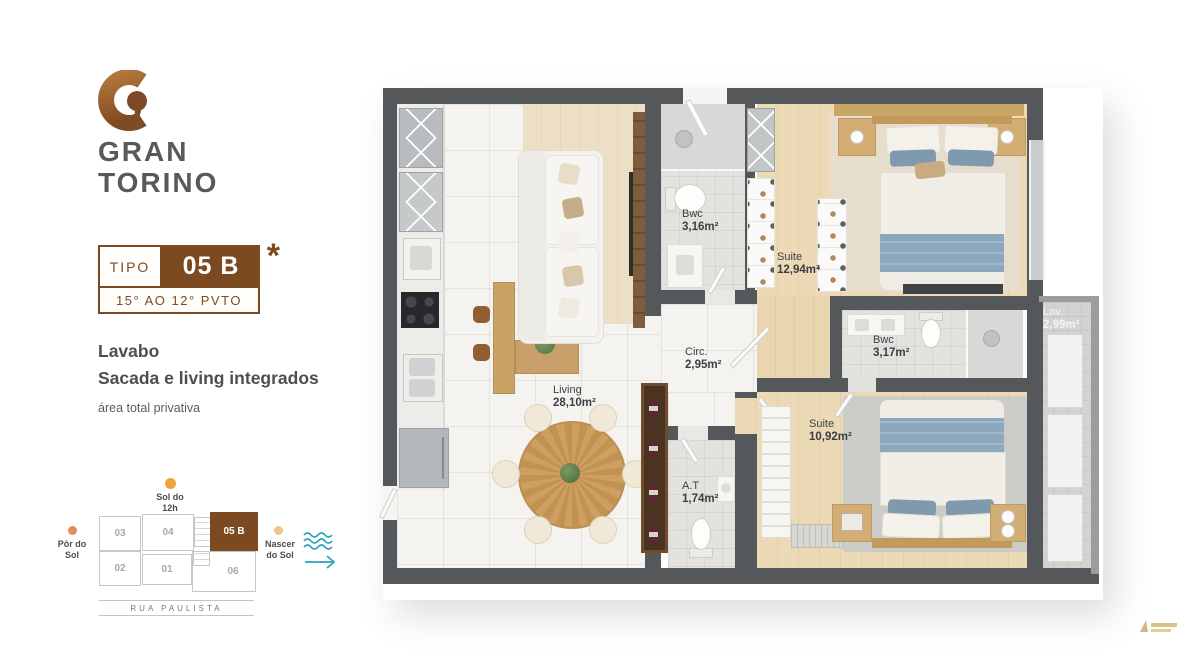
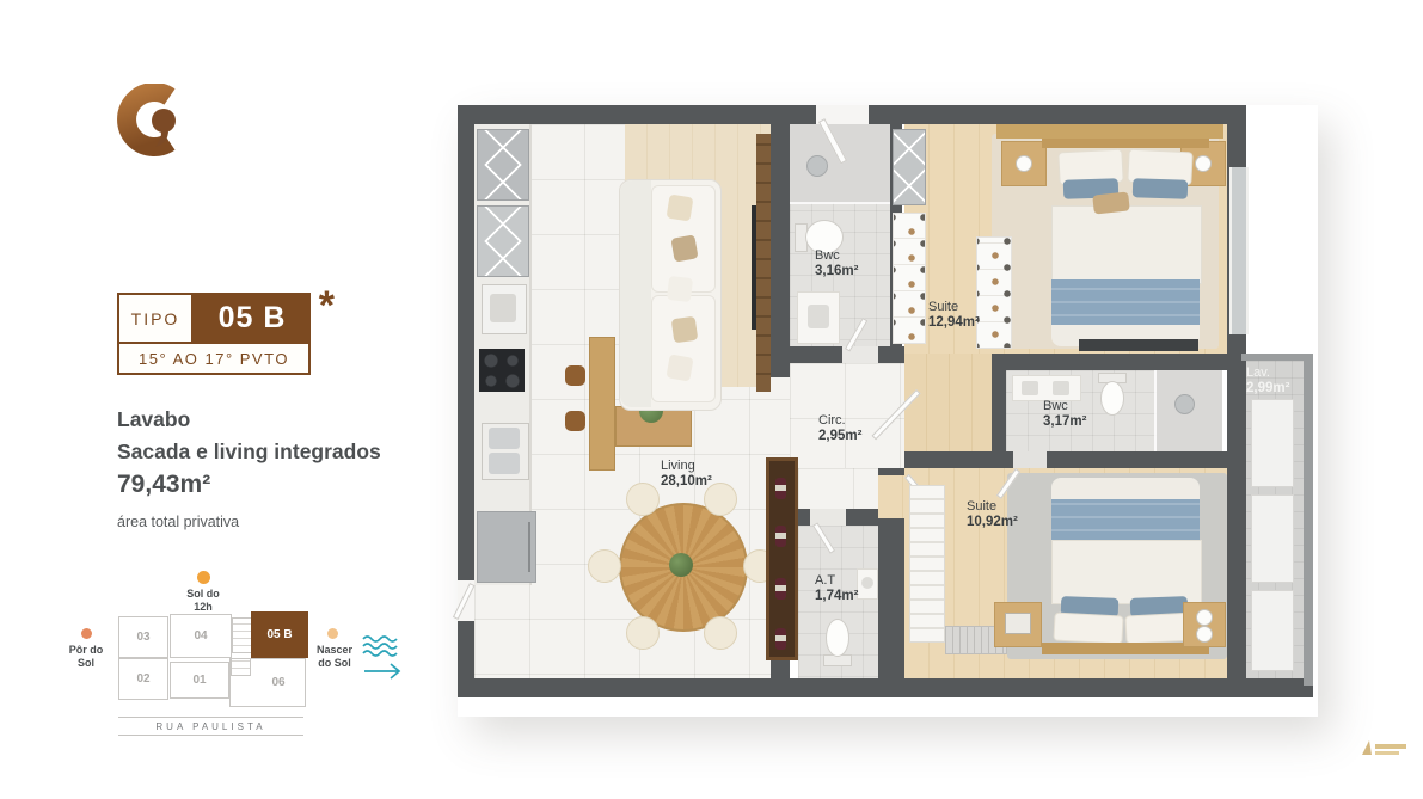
- GRAN
- TORINO
  TIPO
  05 B
  *
- 15° AO 12° PVTO
+ 15° AO 17° PVTO
  Lavabo
  Sacada e living integrados
+ 79,43m²
  área total privativa
  Sol do
  12h
  Pôr do
  Sol
  Nascer
  do Sol
  03
  04
  05 B
  02
  01
  06
  RUA PAULISTA
  Bwc
  3,16m²
  Suite
  12,94m²
  Circ.
  2,95m²
  Bwc
  3,17m²
  Lav.
  2,99m²
  Living
  28,10m²
  Suite
  10,92m²
  A.T
  1,74m²
